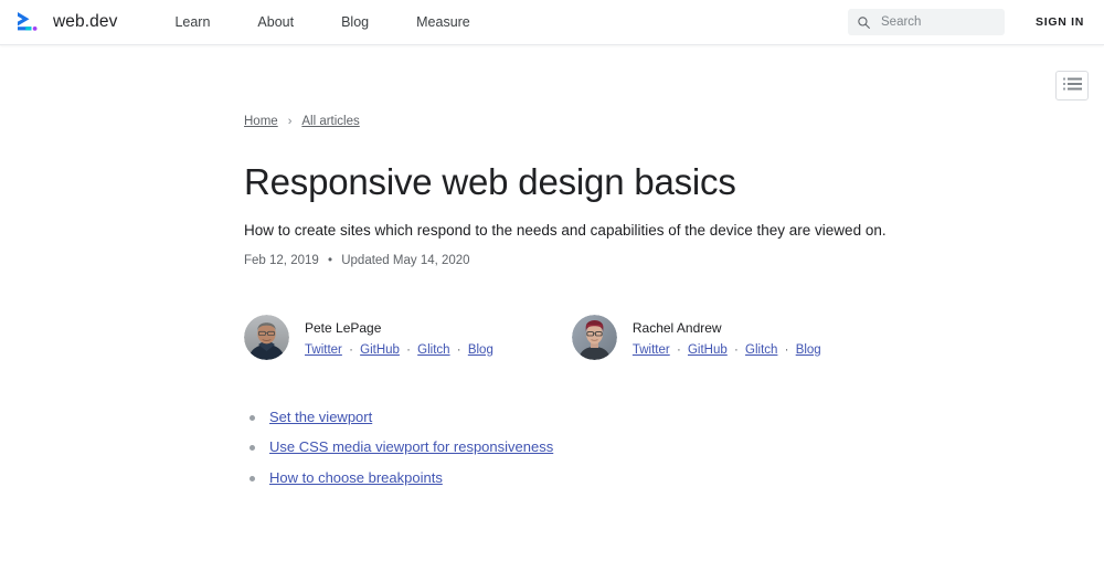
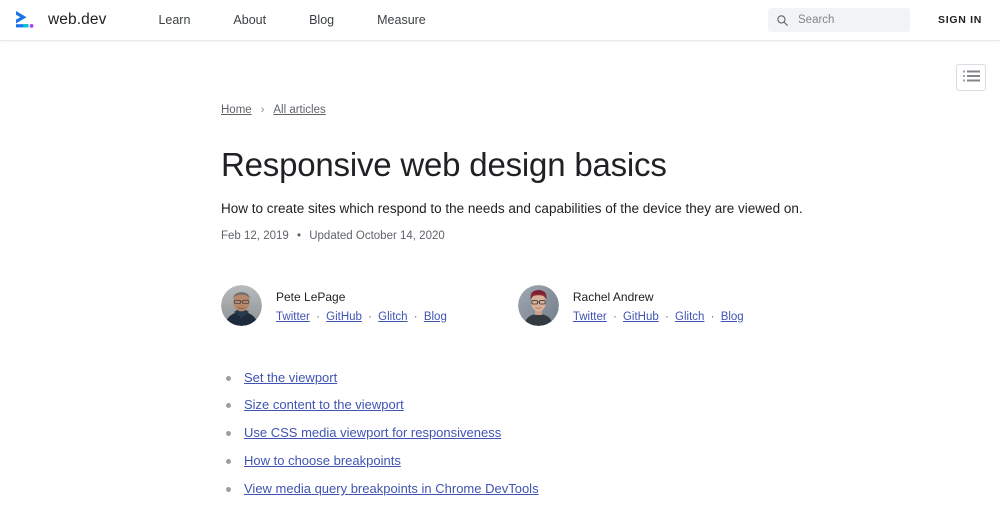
  web.dev
  Learn
  About
  Blog
  Measure
  Search
  SIGN IN
  Home
  ›
  All articles
  Responsive web design basics
  How to create sites which respond to the needs and capabilities of the device they are viewed on.
- Feb 12, 2019 • Updated May 14, 2020
+ Feb 12, 2019 • Updated October 14, 2020
  Pete LePage
  Twitter · GitHub · Glitch · Blog
  Rachel Andrew
  Twitter · GitHub · Glitch · Blog
  Set the viewport
+ Size content to the viewport
  Use CSS media viewport for responsiveness
  How to choose breakpoints
+ View media query breakpoints in Chrome DevTools
